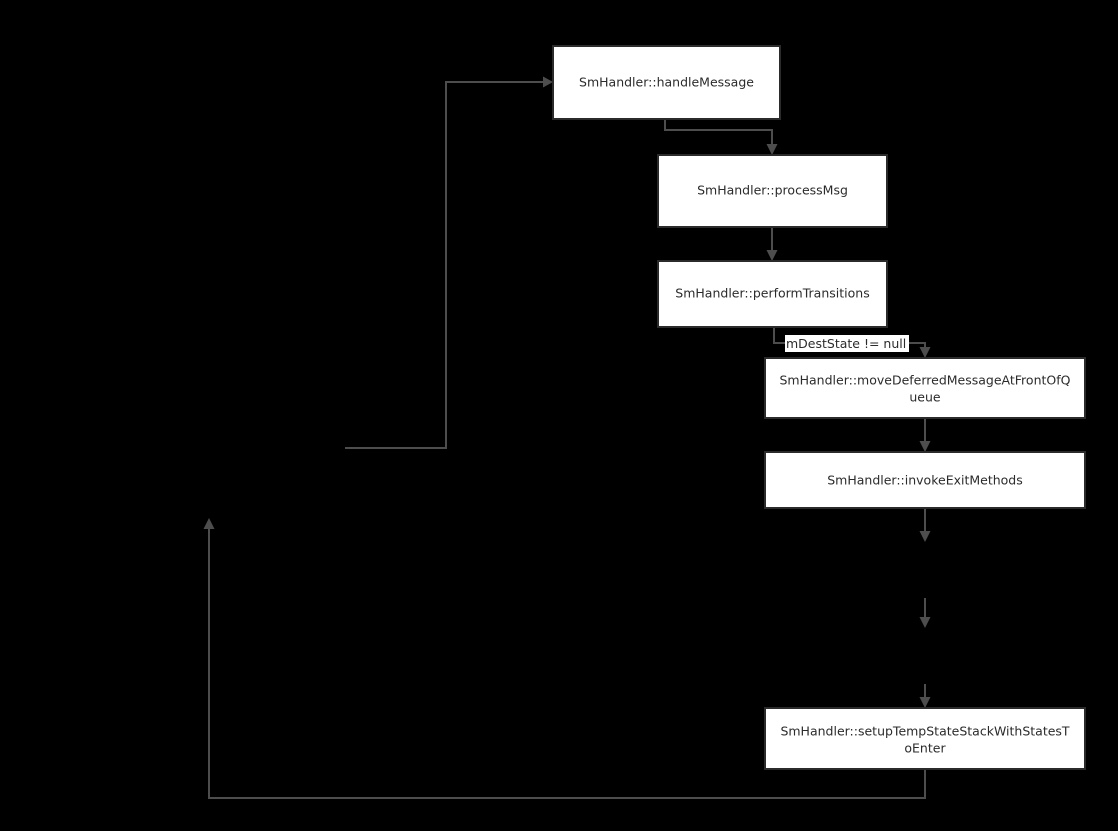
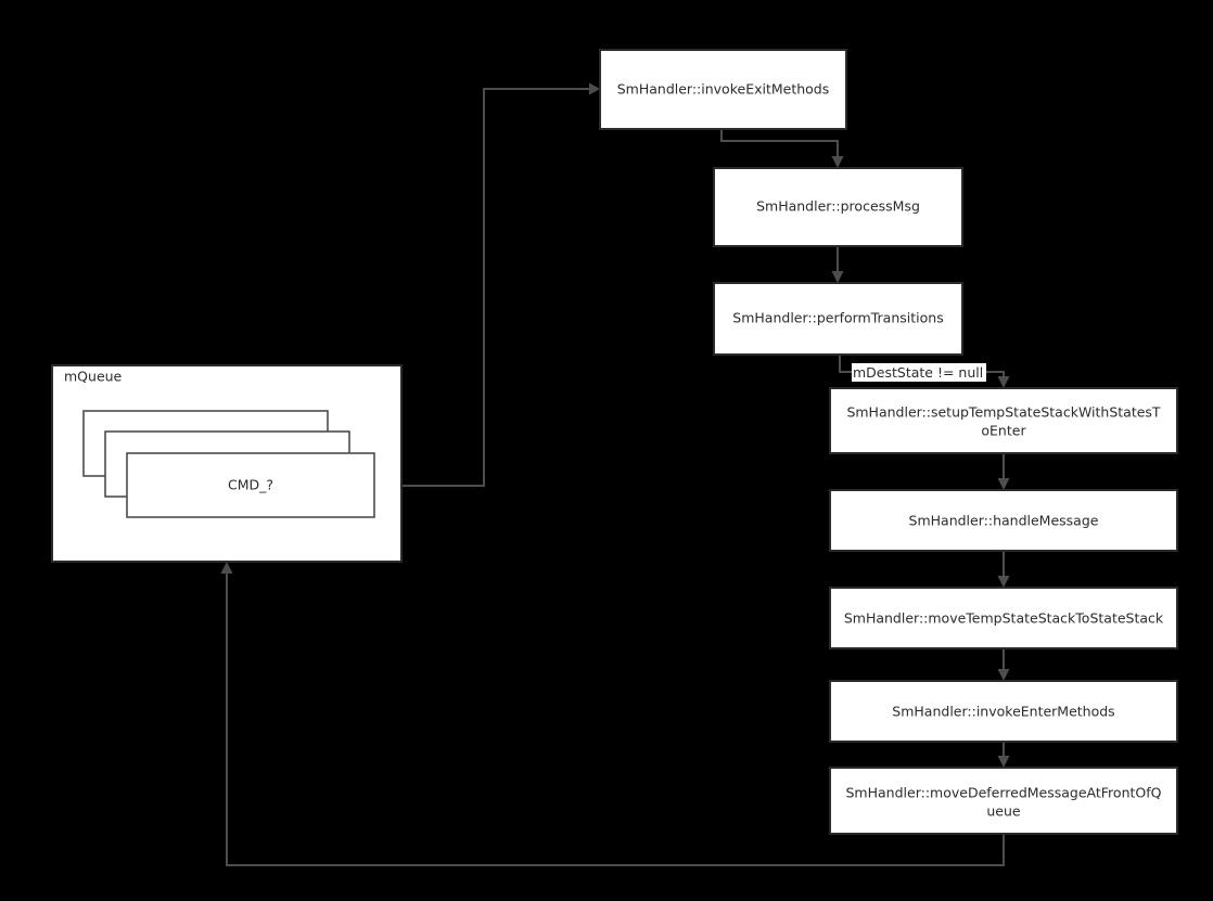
  mDestState != null
- SmHandler::handleMessage
+ SmHandler::invokeExitMethods
  SmHandler::processMsg
  SmHandler::performTransitions
- SmHandler::moveDeferredMessageAtFrontOfQ
+ SmHandler::setupTempStateStackWithStatesT
- ueue
+ oEnter
- SmHandler::invokeExitMethods
+ SmHandler::handleMessage
+ SmHandler::moveTempStateStackToStateStack
+ SmHandler::invokeEnterMethods
- SmHandler::setupTempStateStackWithStatesT
+ SmHandler::moveDeferredMessageAtFrontOfQ
- oEnter
+ ueue
+ mQueue
+ CMD_?
